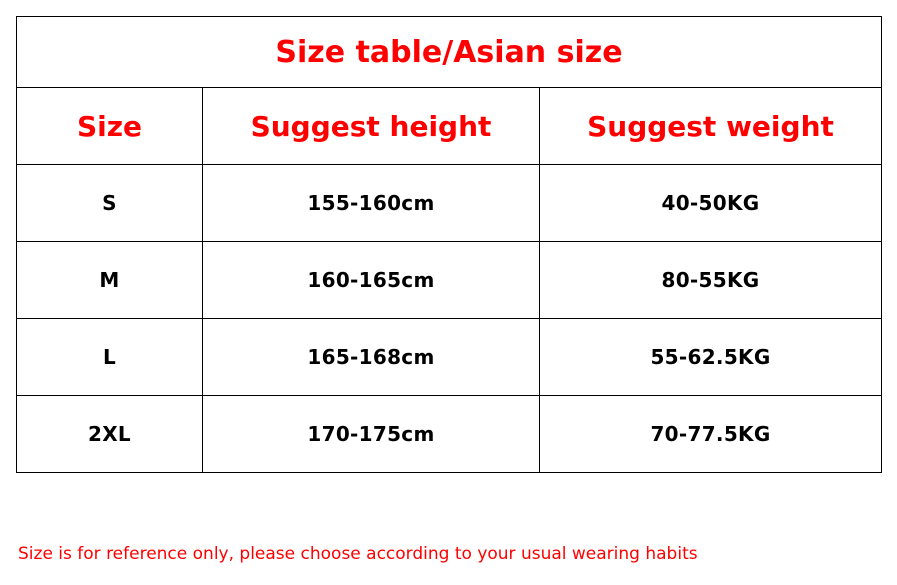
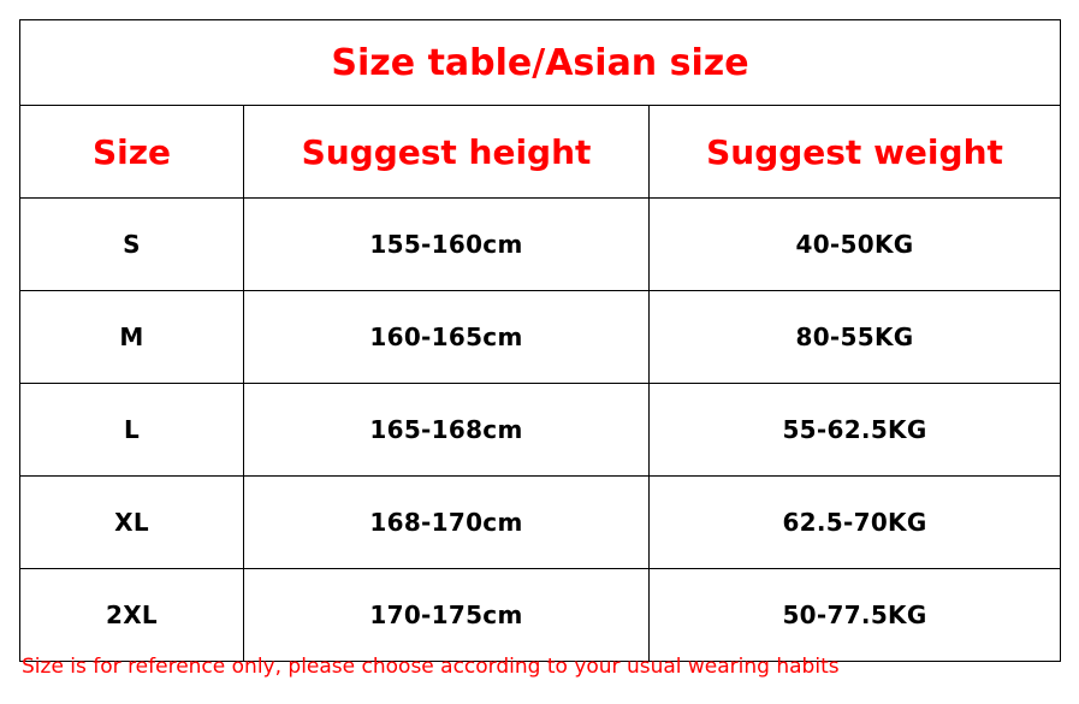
  Size table/Asian size
  Size	Suggest height	Suggest weight
  S	155-160cm	40-50KG
  M	160-165cm	80-55KG
  L	165-168cm	55-62.5KG
+ XL	168-170cm	62.5-70KG
- 2XL	170-175cm	70-77.5KG
+ 2XL	170-175cm	50-77.5KG
  Size is for reference only, please choose according to your usual wearing habits
